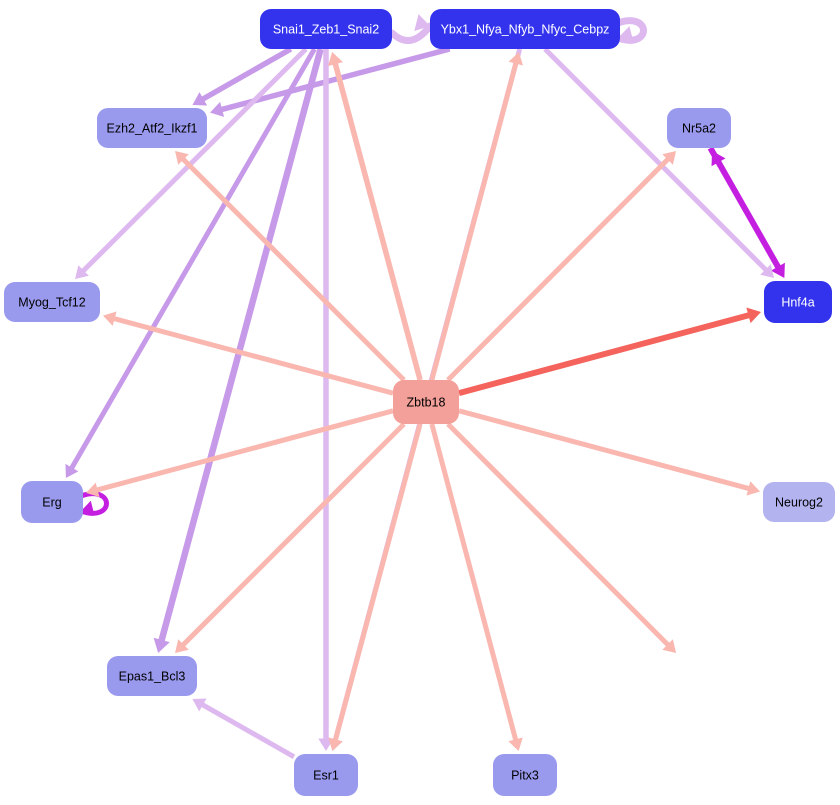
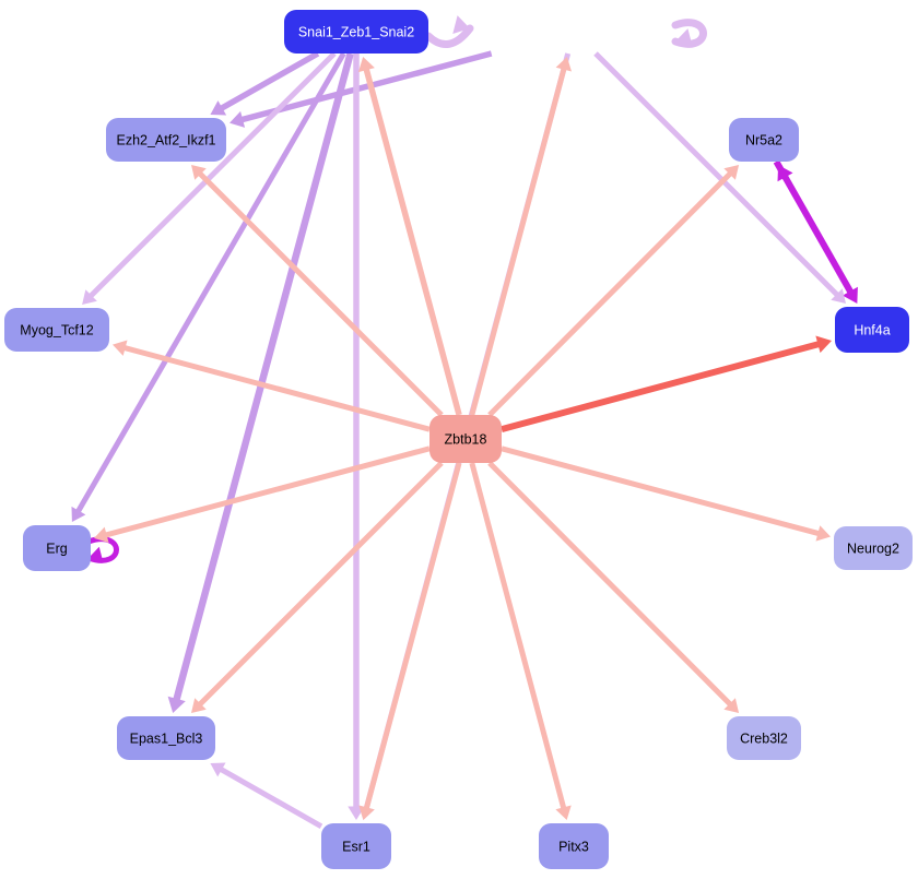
  Snai1_Zeb1_Snai2
- Ybx1_Nfya_Nfyb_Nfyc_Cebpz
  Ezh2_Atf2_Ikzf1
  Nr5a2
  Myog_Tcf12
  Hnf4a
  Zbtb18
  Erg
  Neurog2
  Epas1_Bcl3
+ Creb3l2
  Esr1
  Pitx3
